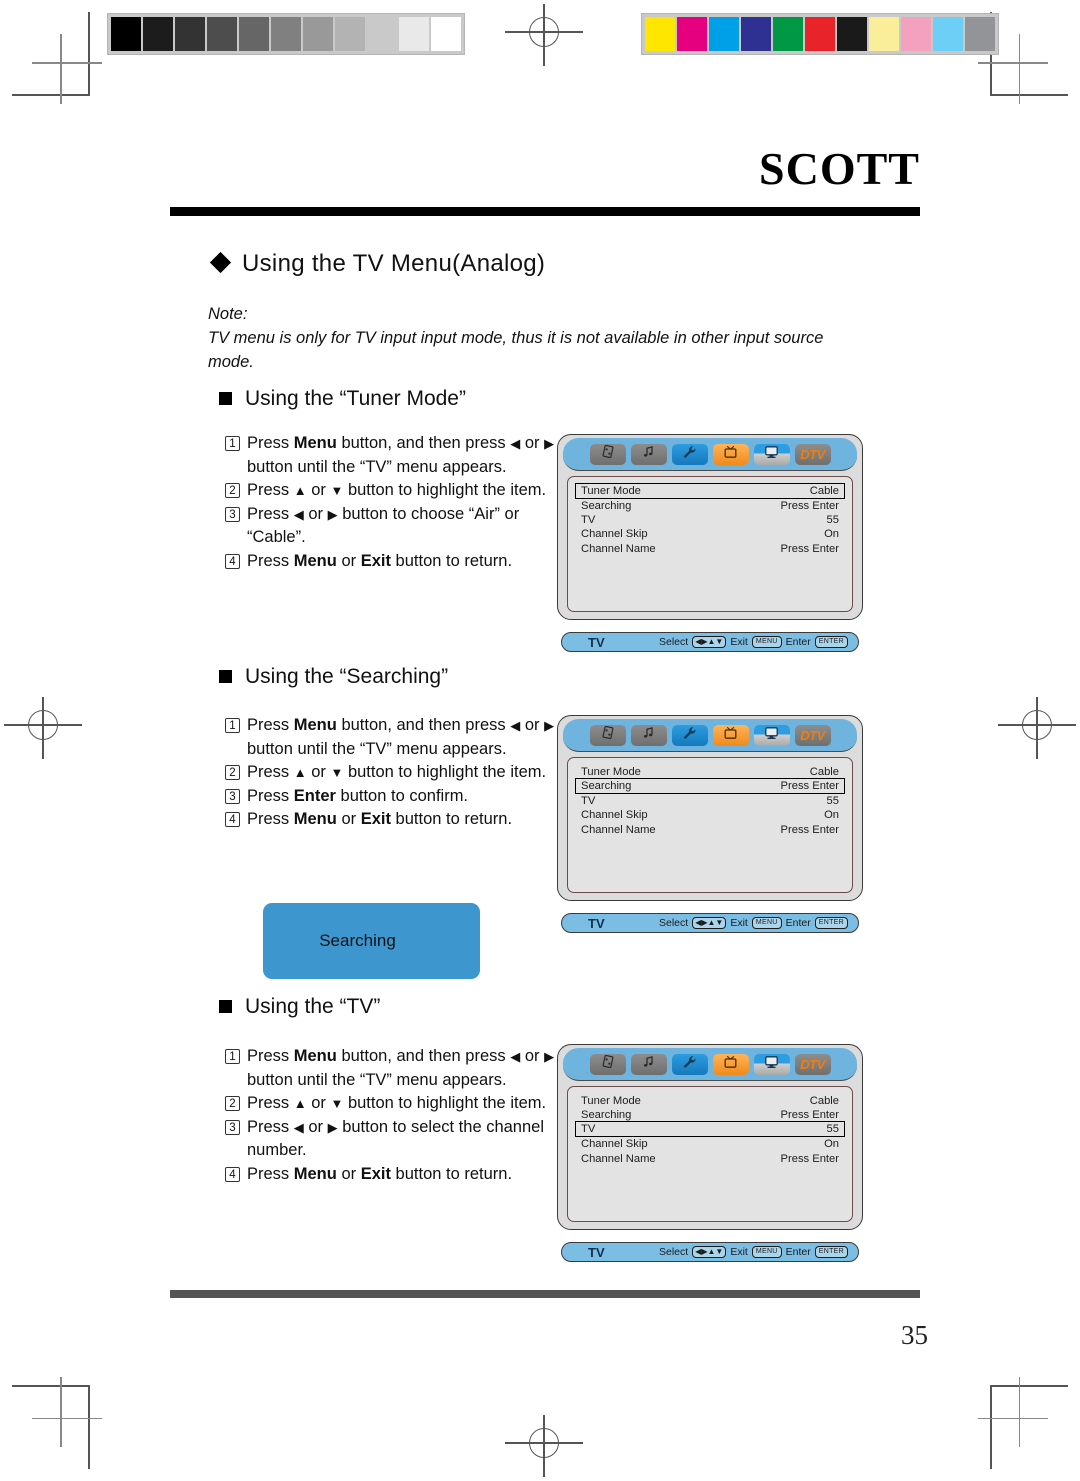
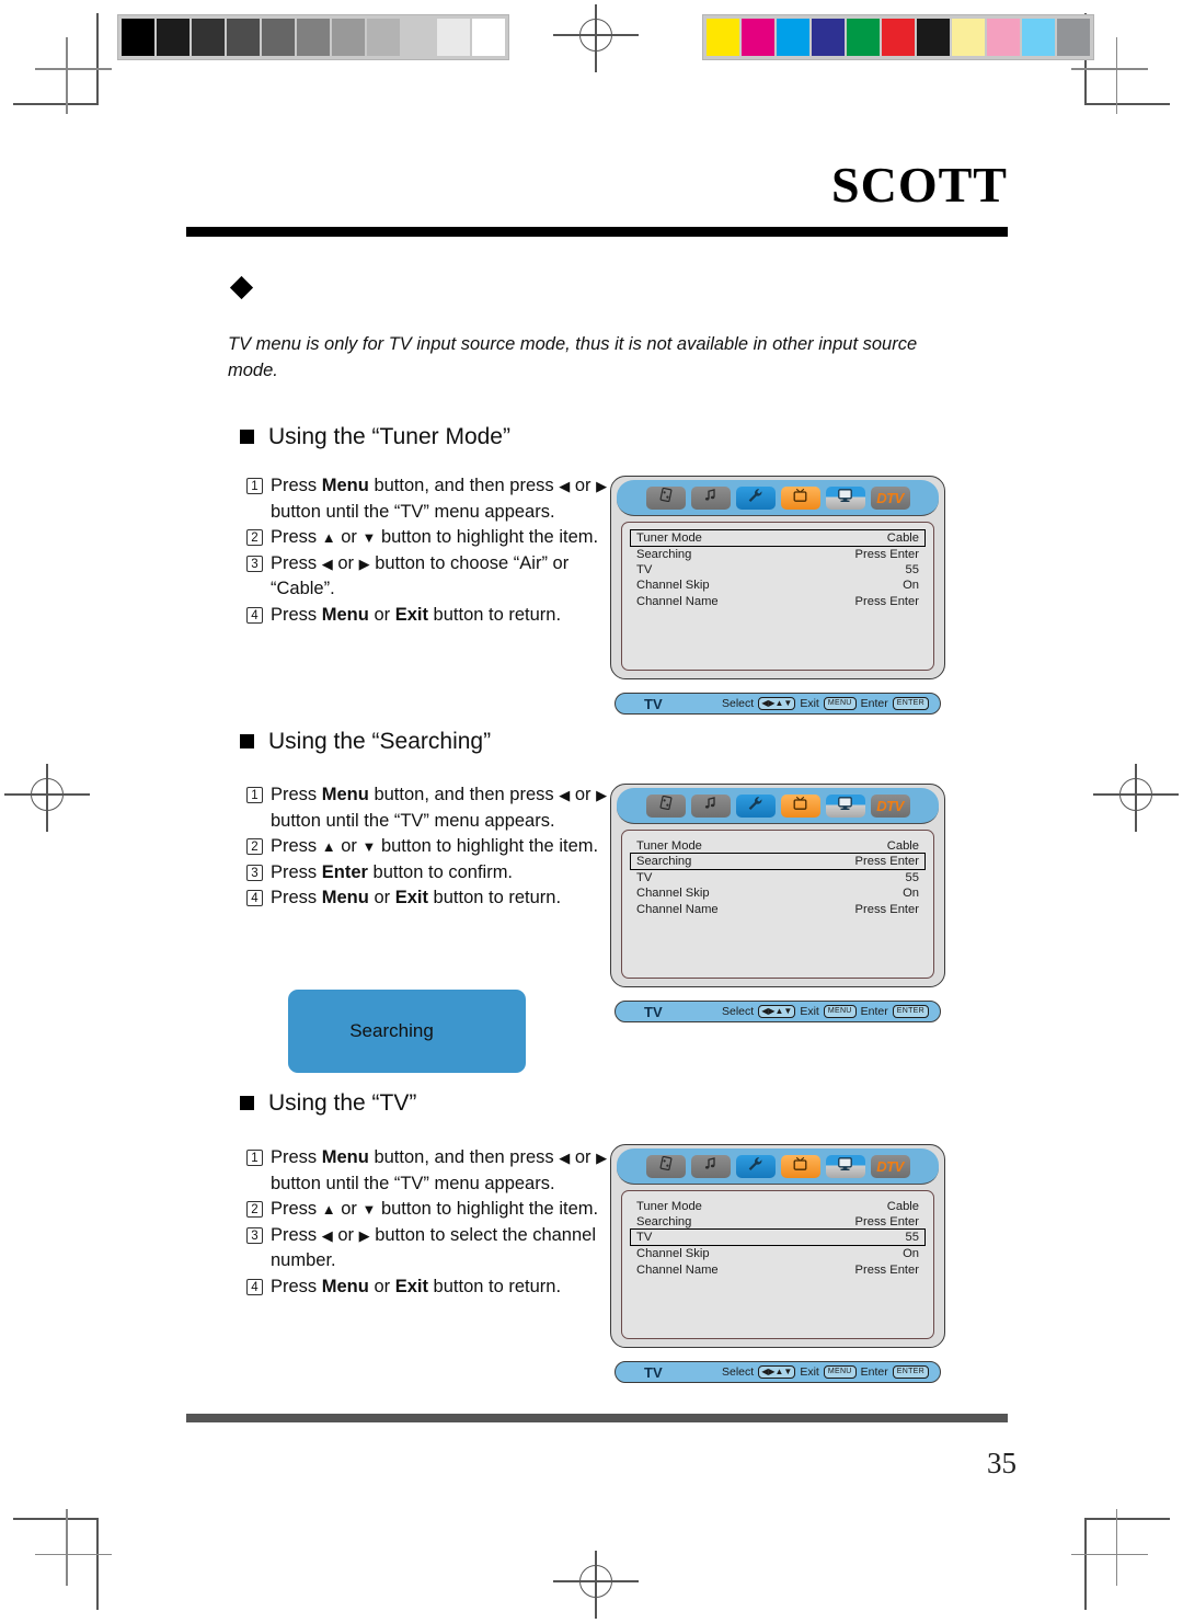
  SCOTT
- Using the TV Menu(Analog)
- Note:
- TV menu is only for TV input input mode, thus it is not available in other input source mode.
+ TV menu is only for TV input source mode, thus it is not available in other input source mode.
  Using the “Tuner Mode”
  1
  Press Menu button, and then press ◀ or ▶ button until the “TV” menu appears.
  2
  Press ▲ or ▼ button to highlight the item.
  3
  Press ◀ or ▶ button to choose “Air” or “Cable”.
  4
  Press Menu or Exit button to return.
  DTV
  Tuner Mode
  Cable
  Searching
  Press Enter
  TV
  55
  Channel Skip
  On
  Channel Name
  Press Enter
  TV
  Select
  ◀▶▲▼
  Exit
  Enter
  Using the “Searching”
  1
  Press Menu button, and then press ◀ or ▶ button until the “TV” menu appears.
  2
  Press ▲ or ▼ button to highlight the item.
  3
  Press Enter button to confirm.
  4
  Press Menu or Exit button to return.
  Searching
  DTV
  Tuner Mode
  Cable
  Searching
  Press Enter
  TV
  55
  Channel Skip
  On
  Channel Name
  Press Enter
  TV
  Select
  ◀▶▲▼
  Exit
  Enter
  Using the “TV”
  1
  Press Menu button, and then press ◀ or ▶ button until the “TV” menu appears.
  2
  Press ▲ or ▼ button to highlight the item.
  3
  Press ◀ or ▶ button to select the channel number.
  4
  Press Menu or Exit button to return.
  DTV
  Tuner Mode
  Cable
  Searching
  Press Enter
  TV
  55
  Channel Skip
  On
  Channel Name
  Press Enter
  TV
  Select
  ◀▶▲▼
  Exit
  Enter
  35
